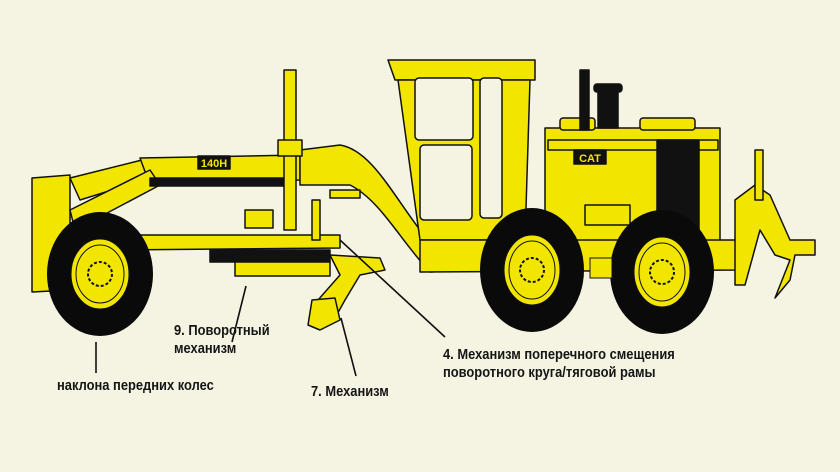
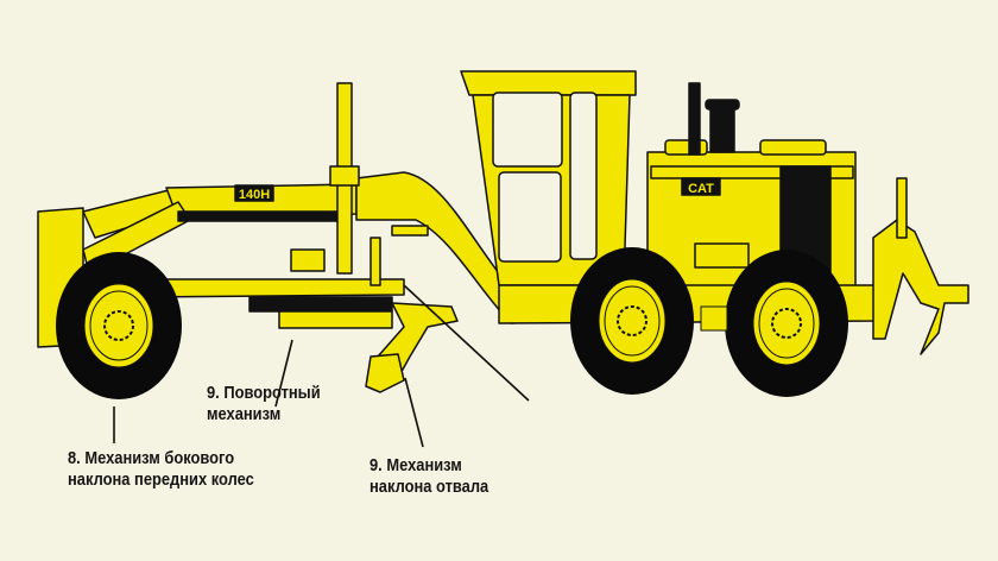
  140H
  CAT
  9. Поворотный
  механизм
- 4. Механизм поперечного смещения
- поворотного круга/тяговой рамы
- 7. Механизм
+ 9. Механизм
+ наклона отвала
+ 8. Механизм бокового
  наклона передних колес
